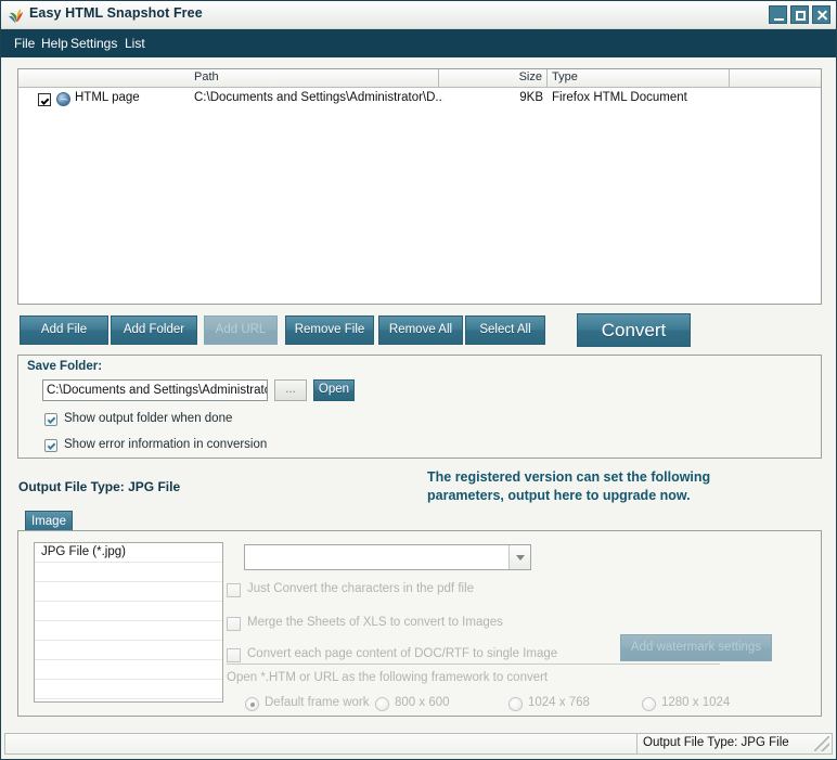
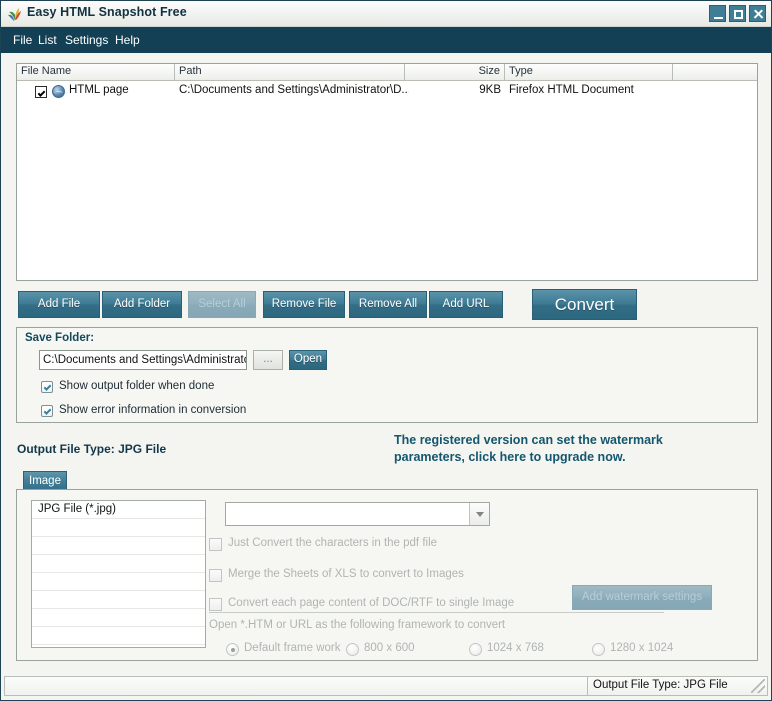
  Easy HTML Snapshot Free
  File
- Help
+ List
  Settings
- List
+ Help
+ File Name
  Path
  Size
  Type
  HTML page
  C:\Documents and Settings\Administrator\D..
  9KB
  Firefox HTML Document
  Add File
  Add Folder
- Add URL
+ Select All
  Remove File
  Remove All
- Select All
+ Add URL
  Convert
  Save Folder:
  C:\Documents and Settings\Administrato
  ...
  Open
  Show output folder when done
  Show error information in conversion
  Output File Type: JPG File
- The registered version can set the following
+ The registered version can set the watermark
- parameters, output here to upgrade now.
+ parameters, click here to upgrade now.
  Image
  JPG File (*.jpg)
  Just Convert the characters in the pdf file
  Merge the Sheets of XLS to convert to Images
  Convert each page content of DOC/RTF to single Image
  Add watermark settings
  Open *.HTM or URL as the following framework to convert
  Default frame work
  800 x 600
  1024 x 768
  1280 x 1024
  Output File Type: JPG File
